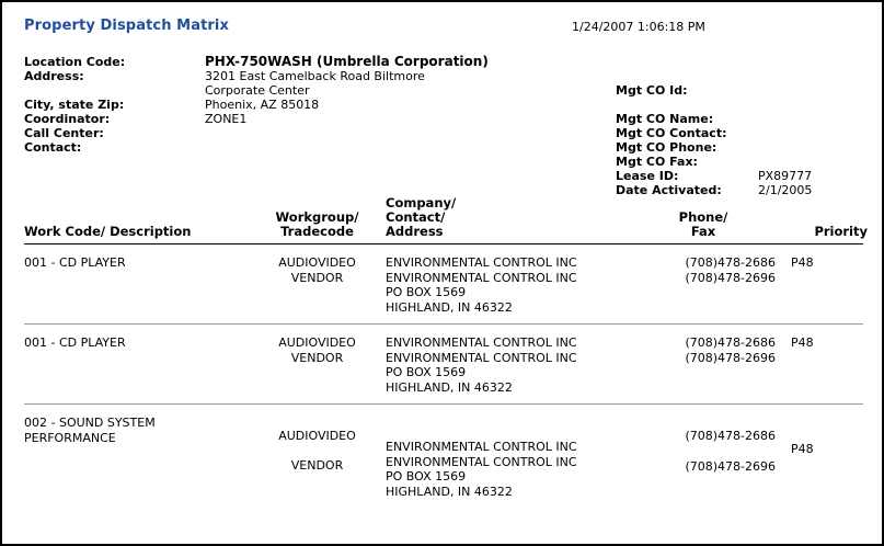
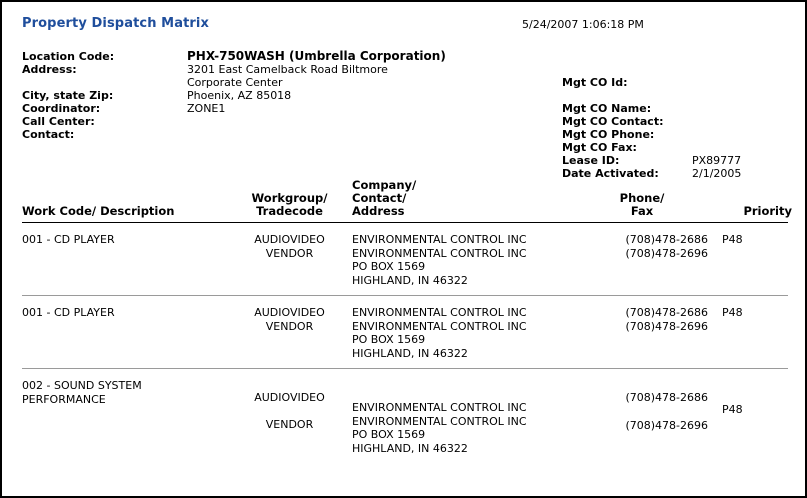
  Property Dispatch Matrix
- 1/24/2007 1:06:18 PM
+ 5/24/2007 1:06:18 PM
  Location Code: PHX-750WASH (Umbrella Corporation)
  Address:
  3201 East Camelback Road Biltmore
  Corporate Center
  City, state Zip: Phoenix, AZ 85018
  Coordinator: ZONE1
  Call Center:
  Contact:
  Mgt CO Id:
  Mgt CO Name:
  Mgt CO Contact:
  Mgt CO Phone:
  Mgt CO Fax:
  Lease ID: PX89777
  Date Activated: 2/1/2005
  Work Code/ Description
  Workgroup/
  Tradecode
  Company/
  Contact/
  Address
  Phone/
  Fax
  Priority
  001 - CD PLAYER
  AUDIOVIDEO
  VENDOR
  ENVIRONMENTAL CONTROL INC
  ENVIRONMENTAL CONTROL INC
  PO BOX 1569
  HIGHLAND, IN 46322
  (708)478-2686
  (708)478-2696
  P48
  001 - CD PLAYER
  AUDIOVIDEO
  VENDOR
  ENVIRONMENTAL CONTROL INC
  ENVIRONMENTAL CONTROL INC
  PO BOX 1569
  HIGHLAND, IN 46322
  (708)478-2686
  (708)478-2696
  P48
  002 - SOUND SYSTEM PERFORMANCE
  AUDIOVIDEO
  VENDOR
  ENVIRONMENTAL CONTROL INC
  ENVIRONMENTAL CONTROL INC
  PO BOX 1569
  HIGHLAND, IN 46322
  (708)478-2686
  (708)478-2696
  P48
